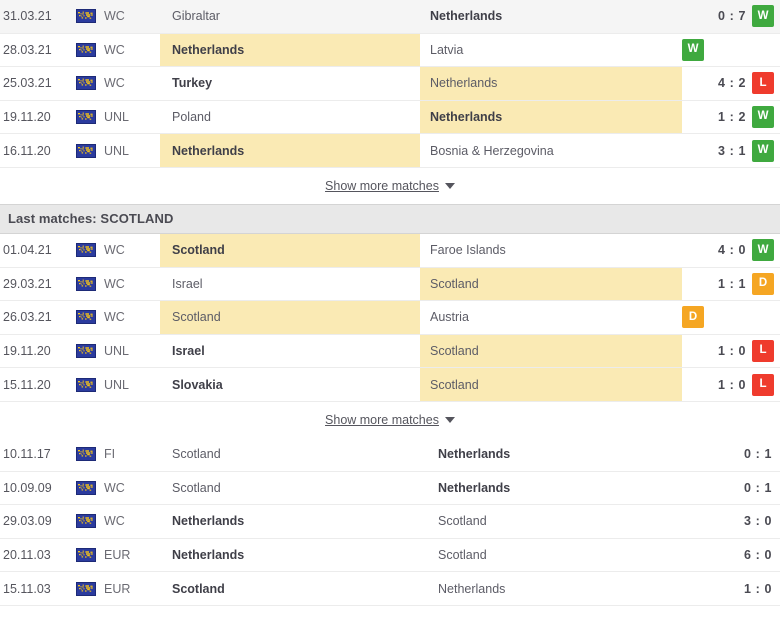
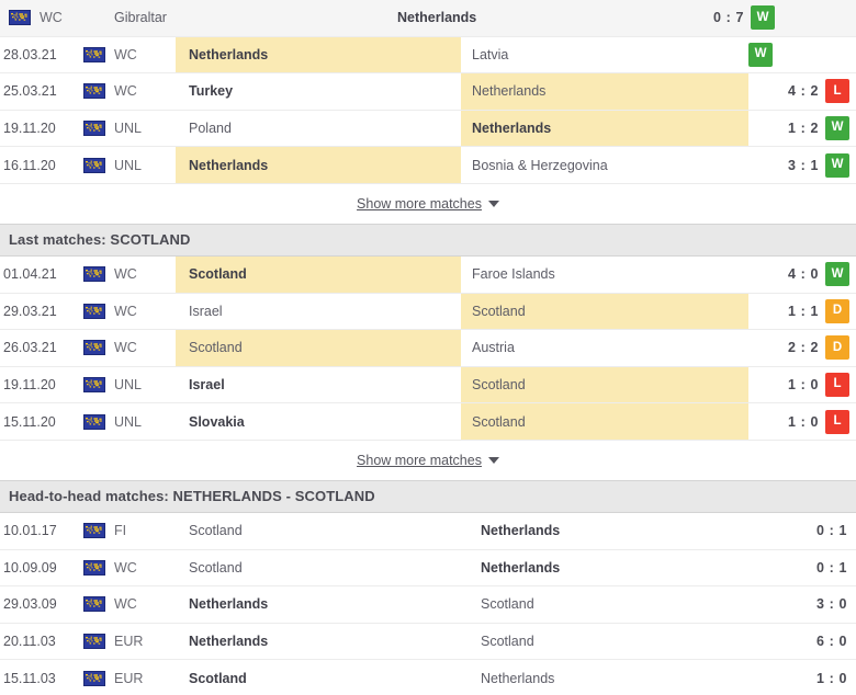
- 31.03.21
  WC
  Gibraltar
  Netherlands
  0 : 7
  W
  28.03.21
  WC
  Netherlands
  Latvia
  W
  25.03.21
  WC
  Turkey
  Netherlands
  4 : 2
  L
  19.11.20
  UNL
  Poland
  Netherlands
  1 : 2
  W
  16.11.20
  UNL
  Netherlands
  Bosnia & Herzegovina
  3 : 1
  W
  Show more matches
  Last matches: SCOTLAND
  01.04.21
  WC
  Scotland
  Faroe Islands
  4 : 0
  W
  29.03.21
  WC
  Israel
  Scotland
  1 : 1
  D
  26.03.21
  WC
  Scotland
  Austria
+ 2 : 2
  D
  19.11.20
  UNL
  Israel
  Scotland
  1 : 0
  L
  15.11.20
  UNL
  Slovakia
  Scotland
  1 : 0
  L
  Show more matches
+ Head-to-head matches: NETHERLANDS - SCOTLAND
- 10.11.17
+ 10.01.17
  FI
  Scotland
  Netherlands
  0 : 1
  10.09.09
  WC
  Scotland
  Netherlands
  0 : 1
  29.03.09
  WC
  Netherlands
  Scotland
  3 : 0
  20.11.03
  EUR
  Netherlands
  Scotland
  6 : 0
  15.11.03
  EUR
  Scotland
  Netherlands
  1 : 0
